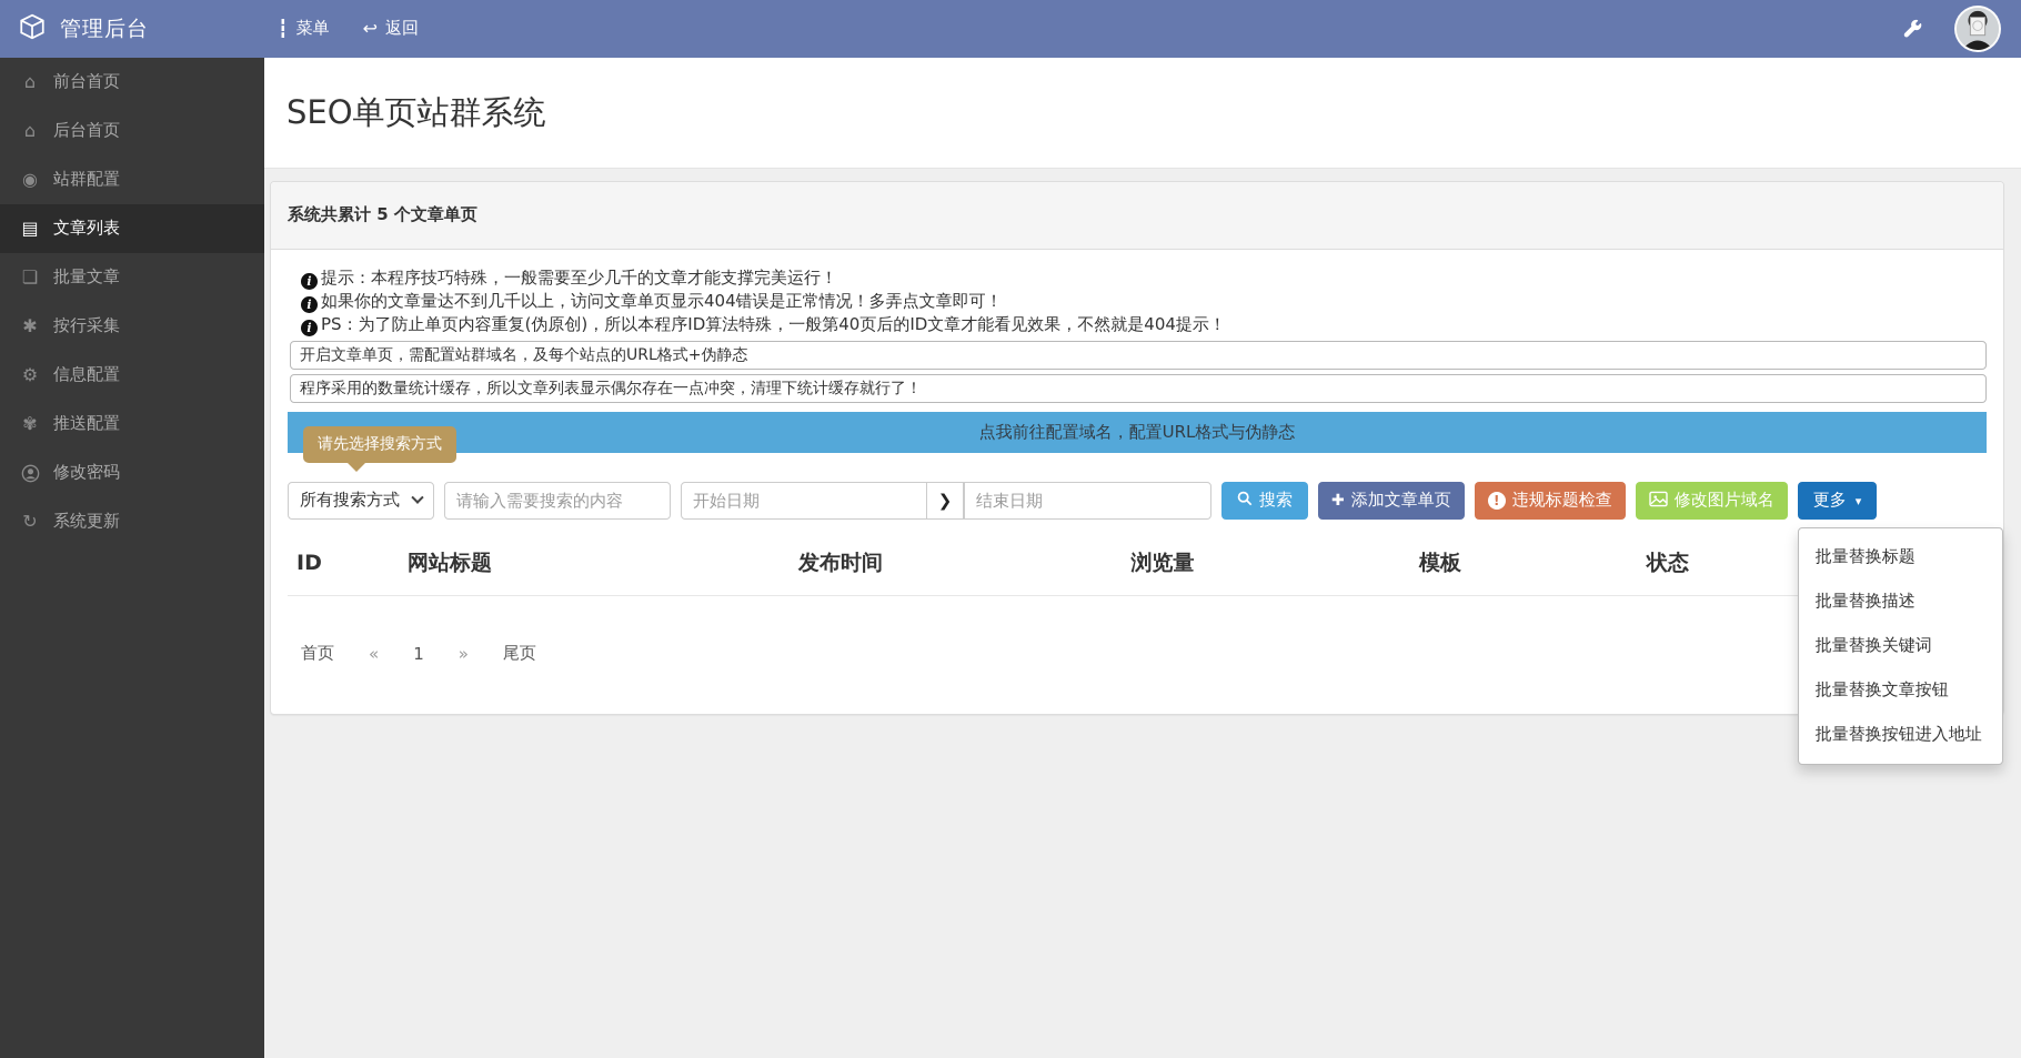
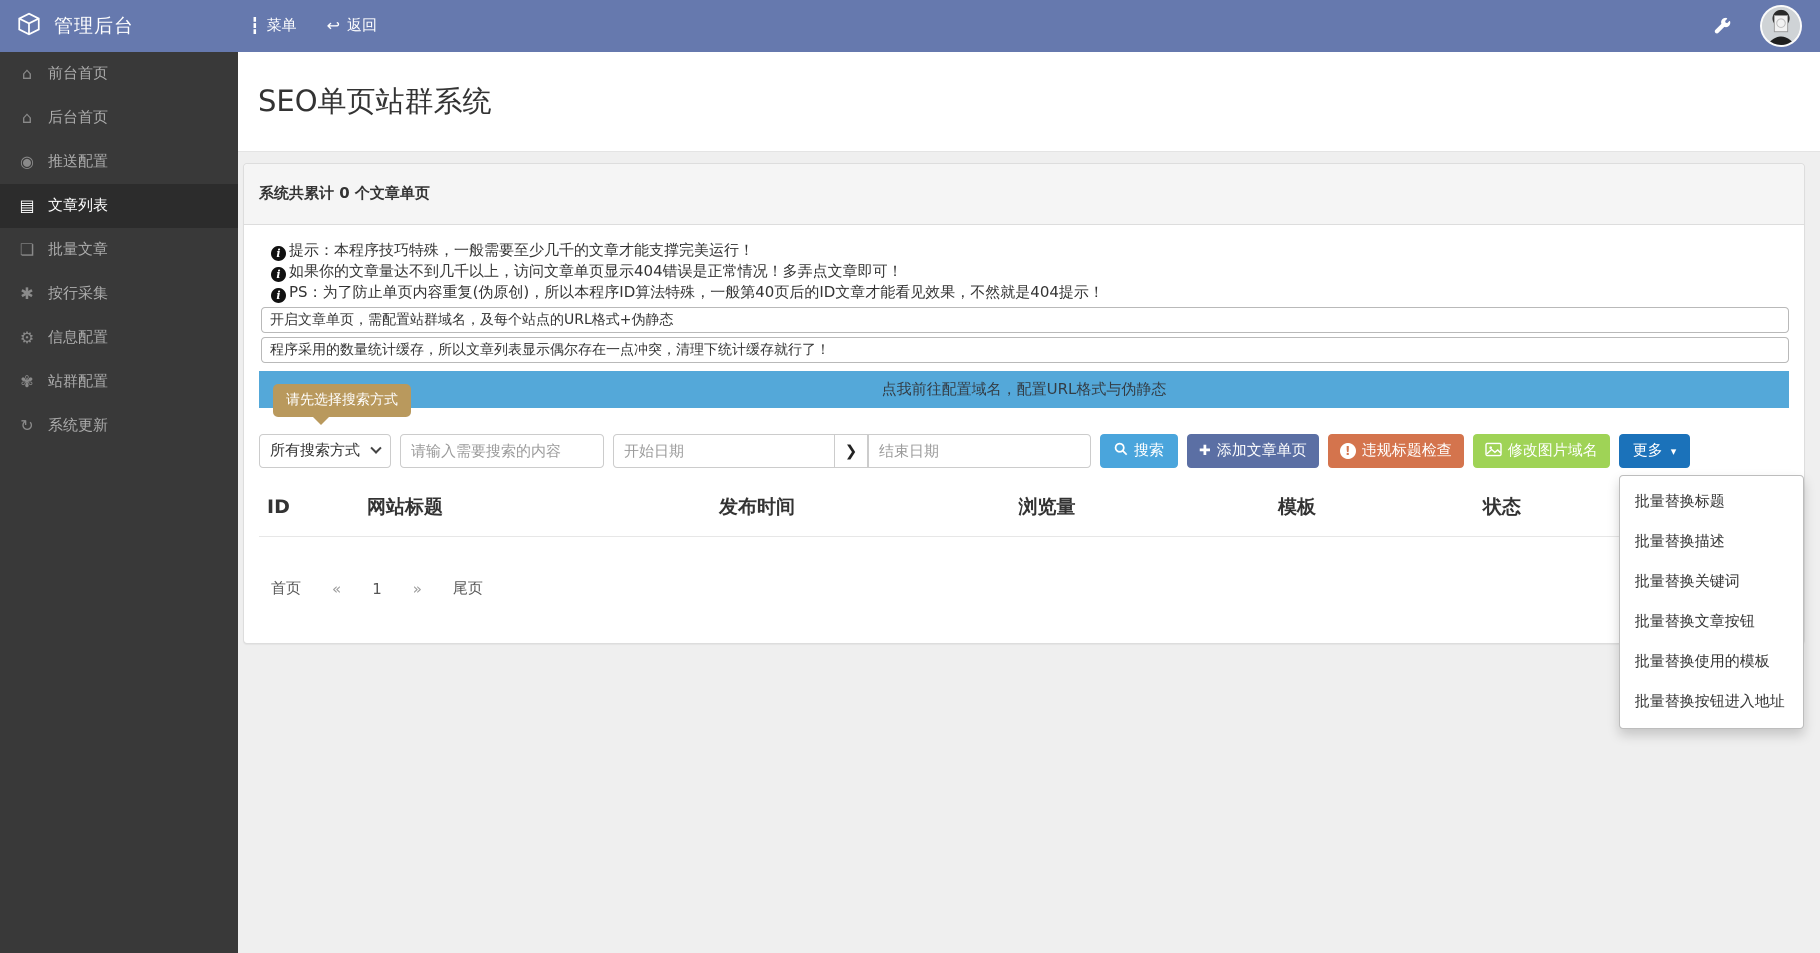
  管理后台
  ┇
  菜单
  ↩
  返回
  ⌂
  前台首页
  ⌂
  后台首页
  ◉
- 站群配置
+ 推送配置
  ▤
  文章列表
  ❏
  批量文章
  ✱
  按行采集
  ⚙
  信息配置
  ✾
- 推送配置
+ 站群配置
- 修改密码
  ↻
  系统更新
  SEO单页站群系统
- 系统共累计 5 个文章单页
+ 系统共累计 0 个文章单页
  i 提示：本程序技巧特殊，一般需要至少几千的文章才能支撑完美运行！
  i 如果你的文章量达不到几千以上，访问文章单页显示404错误是正常情况！多弄点文章即可！
  i PS：为了防止单页内容重复(伪原创)，所以本程序ID算法特殊，一般第40页后的ID文章才能看见效果，不然就是404提示！
  开启文章单页，需配置站群域名，及每个站点的URL格式+伪静态
  程序采用的数量统计缓存，所以文章列表显示偶尔存在一点冲突，清理下统计缓存就行了！
  点我前往配置域名，配置URL格式与伪静态
  请先选择搜索方式
  所有搜索方式
  请输入需要搜索的内容
  开始日期
  ❯
  结束日期
  搜索
  ✚
  添加文章单页
  !
  违规标题检查
  修改图片域名
  更多
  ▾
  批量替换标题
  批量替换描述
  批量替换关键词
  批量替换文章按钮
+ 批量替换使用的模板
  批量替换按钮进入地址
  ID
  网站标题
  发布时间
  浏览量
  模板
  状态
  首页
  «
  1
  »
  尾页
